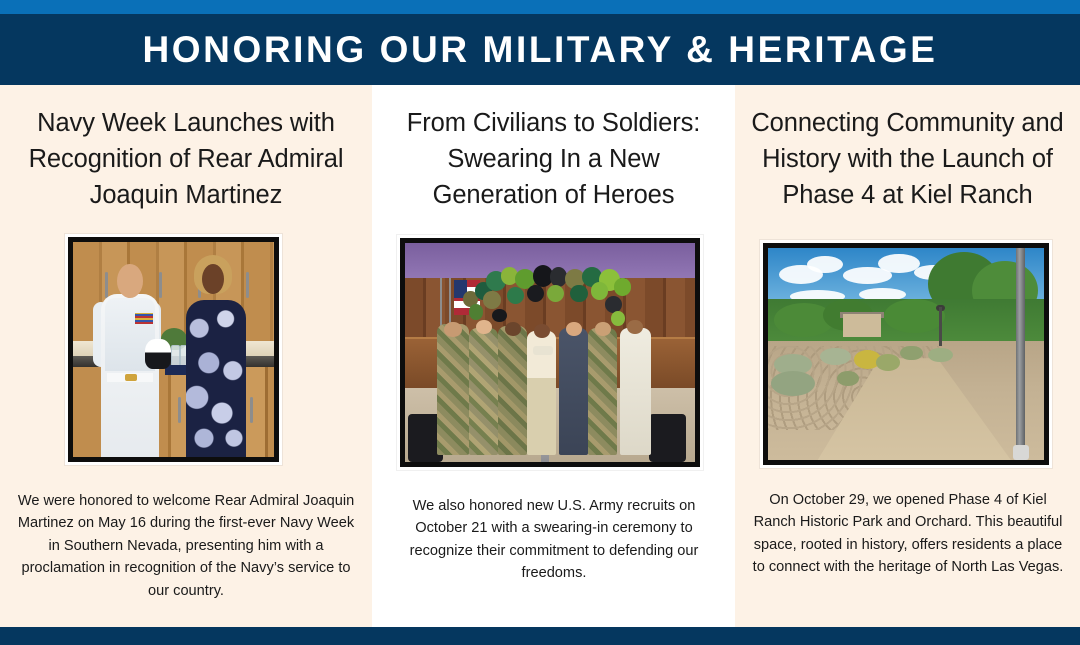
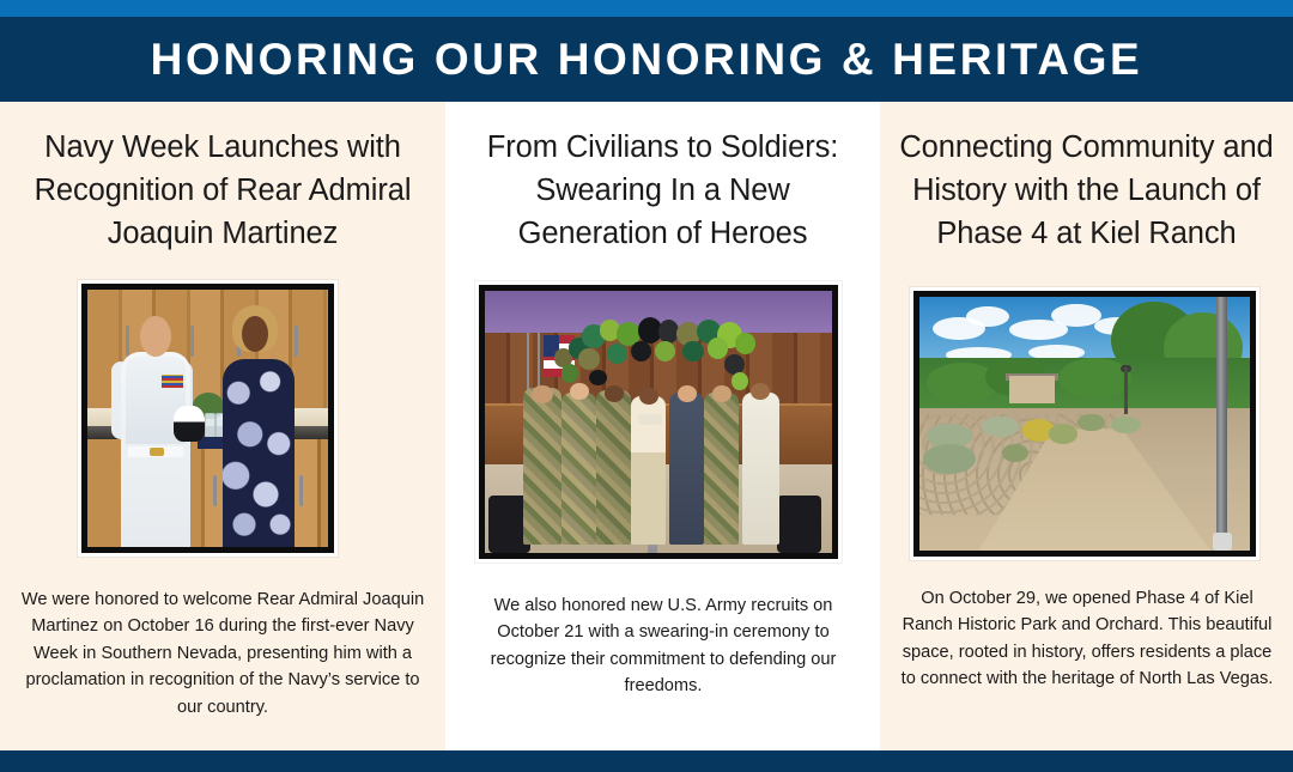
- HONORING OUR MILITARY & HERITAGE
+ HONORING OUR HONORING & HERITAGE
  Navy Week Launches with Recognition of Rear Admiral Joaquin Martinez
- We were honored to welcome Rear Admiral Joaquin Martinez on May 16 during the first-ever Navy Week in Southern Nevada, presenting him with a proclamation in recognition of the Navy’s service to our country.
+ We were honored to welcome Rear Admiral Joaquin Martinez on October 16 during the first-ever Navy Week in Southern Nevada, presenting him with a proclamation in recognition of the Navy’s service to our country.
  From Civilians to Soldiers: Swearing In a New Generation of Heroes
  We also honored new U.S. Army recruits on October 21 with a swearing-in ceremony to recognize their commitment to defending our freedoms.
  Connecting Community and History with the Launch of Phase 4 at Kiel Ranch
  On October 29, we opened Phase 4 of Kiel Ranch Historic Park and Orchard. This beautiful space, rooted in history, offers residents a place to connect with the heritage of North Las Vegas.
